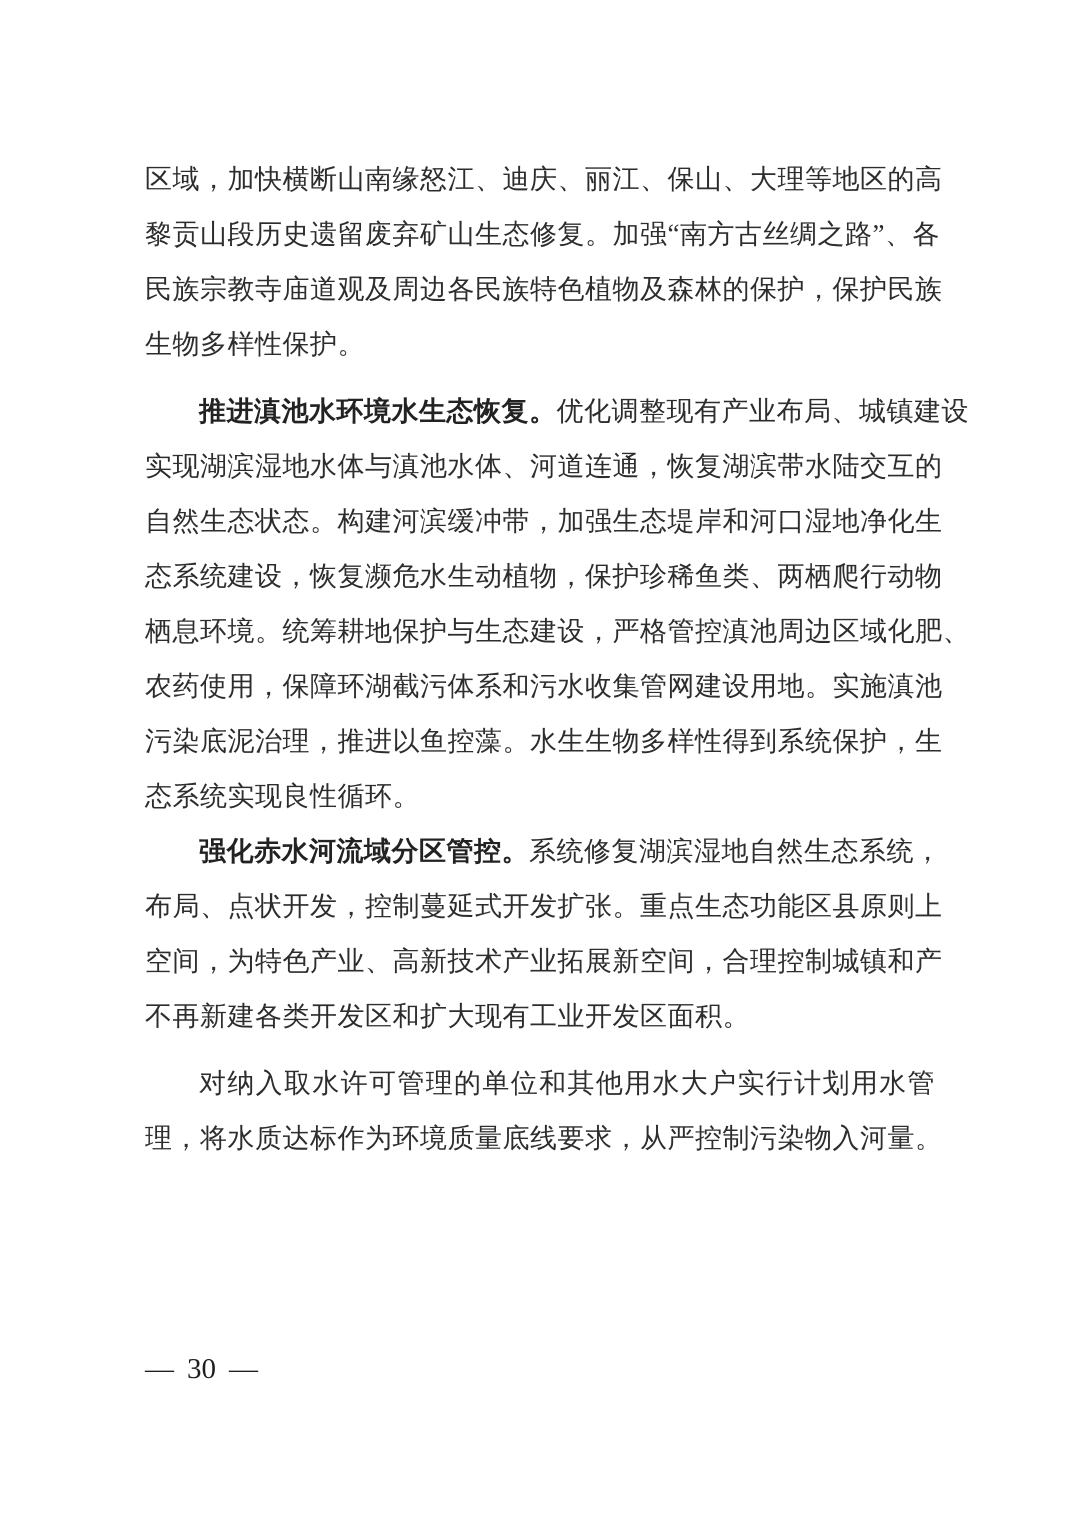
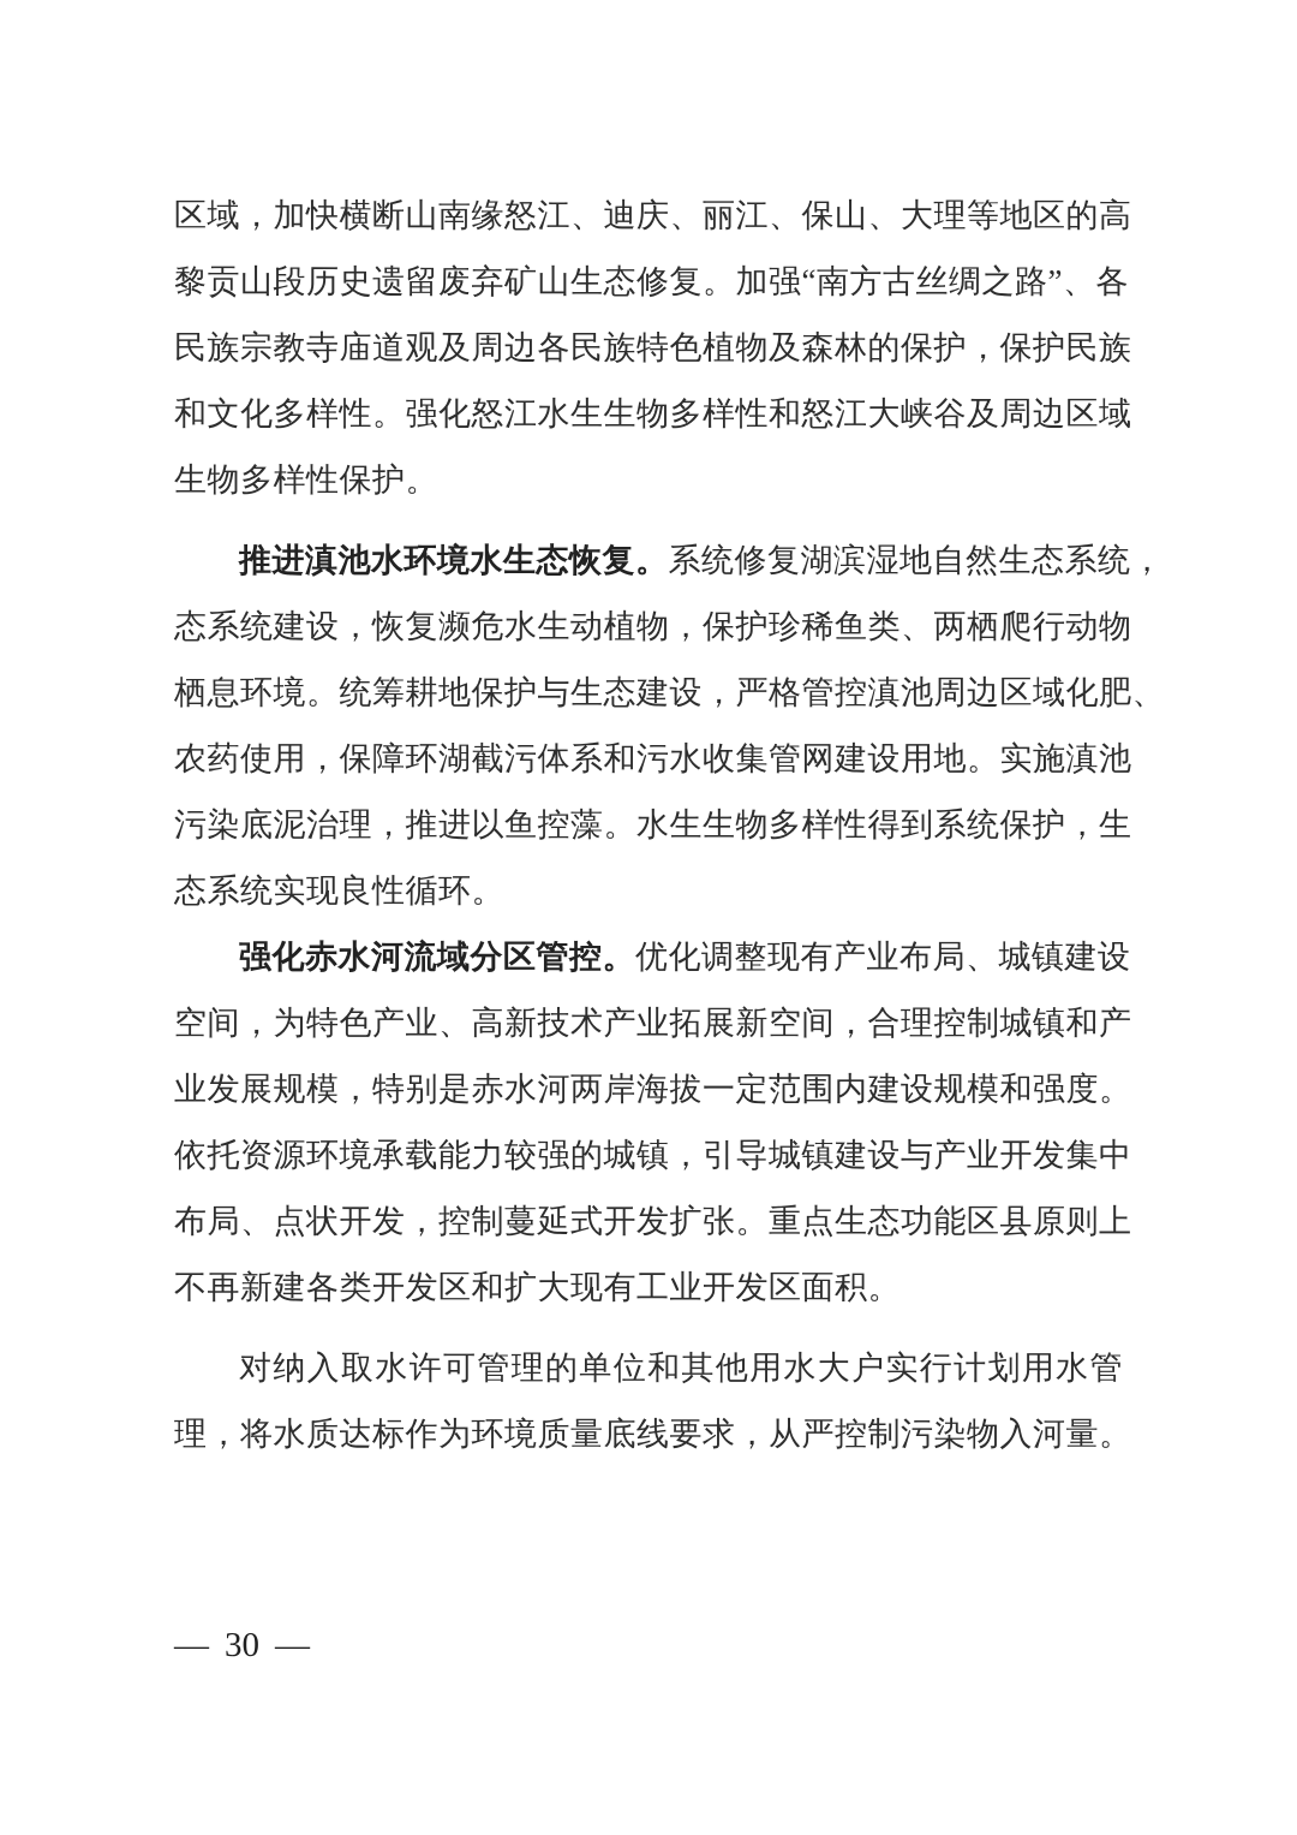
  区域，加快横断山南缘怒江、迪庆、丽江、保山、大理等地区的高
  黎贡山段历史遗留废弃矿山生态修复。加强“南方古丝绸之路”、各
  民族宗教寺庙道观及周边各民族特色植物及森林的保护，保护民族
+ 和文化多样性。强化怒江水生生物多样性和怒江大峡谷及周边区域
  生物多样性保护。
- 推进滇池水环境水生态恢复。优化调整现有产业布局、城镇建设
+ 推进滇池水环境水生态恢复。系统修复湖滨湿地自然生态系统，
- 实现湖滨湿地水体与滇池水体、河道连通，恢复湖滨带水陆交互的
- 自然生态状态。构建河滨缓冲带，加强生态堤岸和河口湿地净化生
  态系统建设，恢复濒危水生动植物，保护珍稀鱼类、两栖爬行动物
  栖息环境。统筹耕地保护与生态建设，严格管控滇池周边区域化肥、
  农药使用，保障环湖截污体系和污水收集管网建设用地。实施滇池
  污染底泥治理，推进以鱼控藻。水生生物多样性得到系统保护，生
  态系统实现良性循环。
- 强化赤水河流域分区管控。系统修复湖滨湿地自然生态系统，
+ 强化赤水河流域分区管控。优化调整现有产业布局、城镇建设
- 布局、点状开发，控制蔓延式开发扩张。重点生态功能区县原则上
+ 空间，为特色产业、高新技术产业拓展新空间，合理控制城镇和产
+ 业发展规模，特别是赤水河两岸海拔一定范围内建设规模和强度。
+ 依托资源环境承载能力较强的城镇，引导城镇建设与产业开发集中
- 空间，为特色产业、高新技术产业拓展新空间，合理控制城镇和产
+ 布局、点状开发，控制蔓延式开发扩张。重点生态功能区县原则上
  不再新建各类开发区和扩大现有工业开发区面积。
  对纳入取水许可管理的单位和其他用水大户实行计划用水管
  理，将水质达标作为环境质量底线要求，从严控制污染物入河量。
  —
  30
  —
